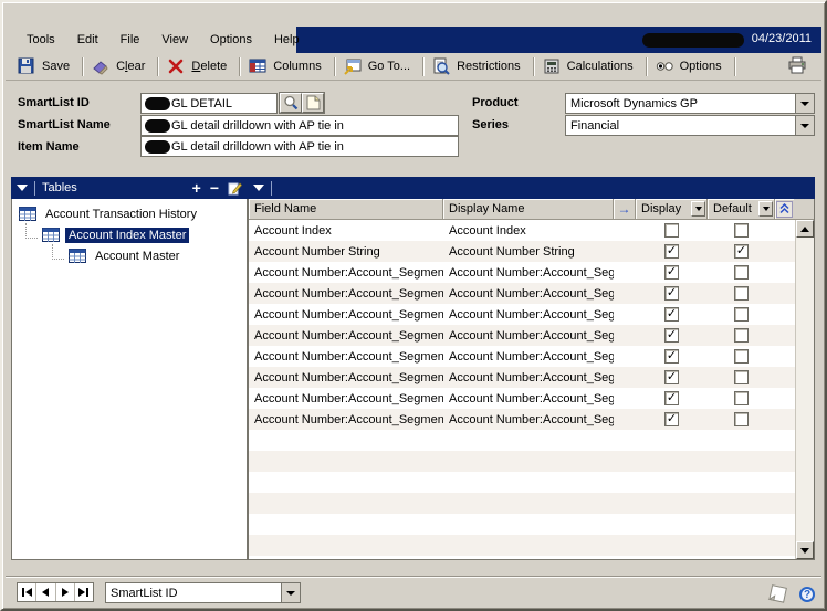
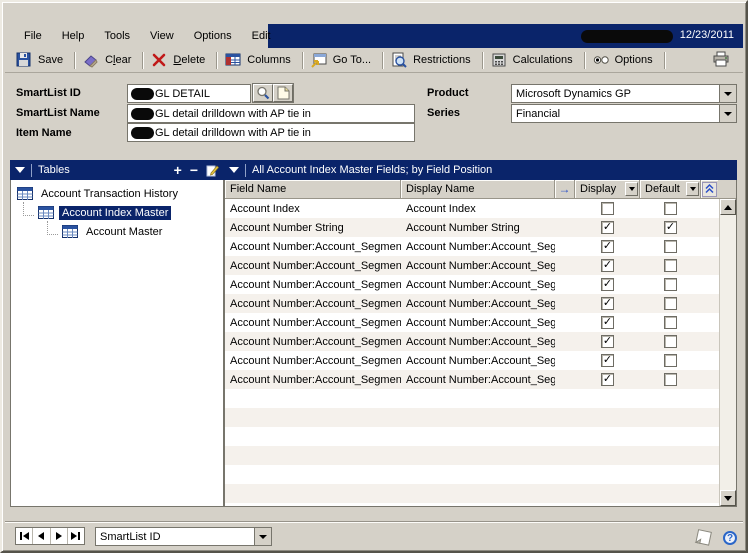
- Tools
+ File
- Edit
+ Help
- File
+ Tools
  View
  Options
- Help
+ Edit
- 04/23/2011
+ 12/23/2011
  Save
  Clear
  Delete
  Columns
  Go To...
  Restrictions
  Calculations
  Options
  SmartList ID
  GL DETAIL
  Product
  Microsoft Dynamics GP
  SmartList Name
  GL detail drilldown with AP tie in
  Series
  Financial
  Item Name
  GL detail drilldown with AP tie in
  Tables
  +
  −
  Account Transaction History
  Account Index Master
  Account Master
+ All Account Index Master Fields; by Field Position
  Field Name
  Display Name
  →
  Display
  Default
  Account Index
  Account Index
  Account Number String
  Account Number String
  ✓
  ✓
  Account Number:Account_Segmen
  Account Number:Account_Seg
  ✓
  Account Number:Account_Segmen
  Account Number:Account_Seg
  ✓
  Account Number:Account_Segmen
  Account Number:Account_Seg
  ✓
  Account Number:Account_Segmen
  Account Number:Account_Seg
  ✓
  Account Number:Account_Segmen
  Account Number:Account_Seg
  ✓
  Account Number:Account_Segmen
  Account Number:Account_Seg
  ✓
  Account Number:Account_Segmen
  Account Number:Account_Seg
  ✓
  Account Number:Account_Segmen
  Account Number:Account_Seg
  ✓
  SmartList ID
  ?
